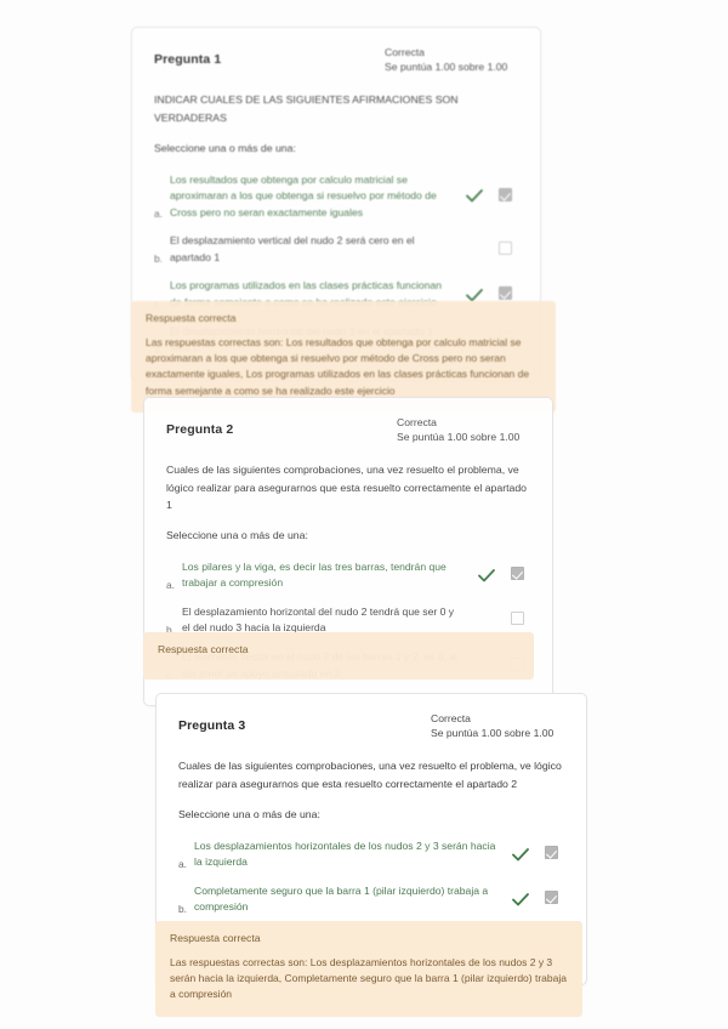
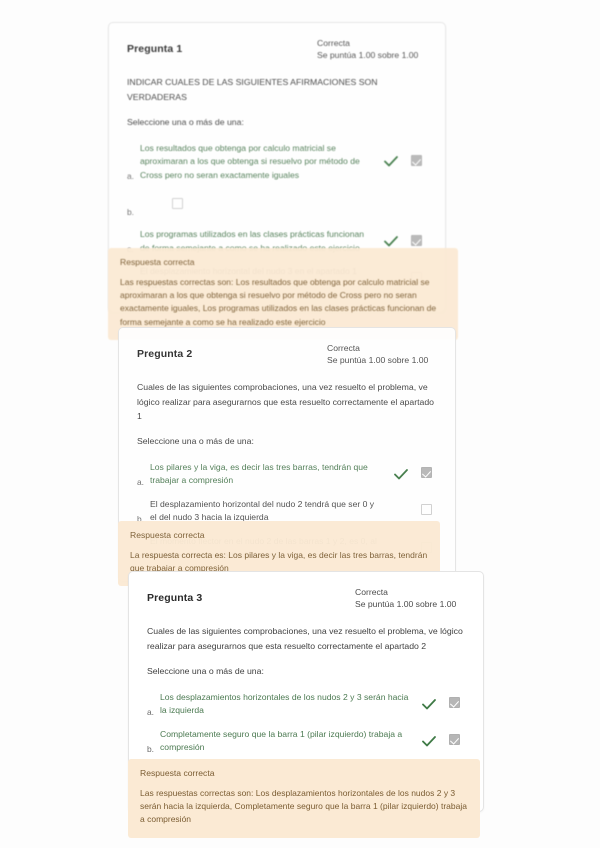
  Pregunta 1
  Correcta
  Se puntúa 1.00 sobre 1.00
  INDICAR CUALES DE LAS SIGUIENTES AFIRMACIONES SON VERDADERAS
  Seleccione una o más de una:
  a.
  Los resultados que obtenga por calculo matricial se aproximaran a los que obtenga si resuelvo por método de Cross pero no seran exactamente iguales
  b.
- El desplazamiento vertical del nudo 2 será cero en el apartado 1
  Respuesta correcta
  Las respuestas correctas son: Los resultados que obtenga por calculo matricial se aproximaran a los que obtenga si resuelvo por método de Cross pero no seran exactamente iguales, Los programas utilizados en las clases prácticas funcionan de forma semejante a como se ha realizado este ejercicio
  Pregunta 2
  Correcta
  Se puntúa 1.00 sobre 1.00
  Cuales de las siguientes comprobaciones, una vez resuelto el problema, ve lógico realizar para asegurarnos que esta resuelto correctamente el apartado 1
  Seleccione una o más de una:
  a.
  Los pilares y la viga, es decir las tres barras, tendrán que trabajar a compresión
  b.
  El desplazamiento horizontal del nudo 2 tendrá que ser 0 y el del nudo 3 hacia la izquierda
  Respuesta correcta
+ La respuesta correcta es: Los pilares y la viga, es decir las tres barras, tendrán que trabajar a compresión
  Pregunta 3
  Correcta
  Se puntúa 1.00 sobre 1.00
  Cuales de las siguientes comprobaciones, una vez resuelto el problema, ve lógico realizar para asegurarnos que esta resuelto correctamente el apartado 2
  Seleccione una o más de una:
  a.
  Los desplazamientos horizontales de los nudos 2 y 3 serán hacia la izquierda
  b.
  Completamente seguro que la barra 1 (pilar izquierdo) trabaja a compresión
  Respuesta correcta
  Las respuestas correctas son: Los desplazamientos horizontales de los nudos 2 y 3 serán hacia la izquierda, Completamente seguro que la barra 1 (pilar izquierdo) trabaja a compresión
